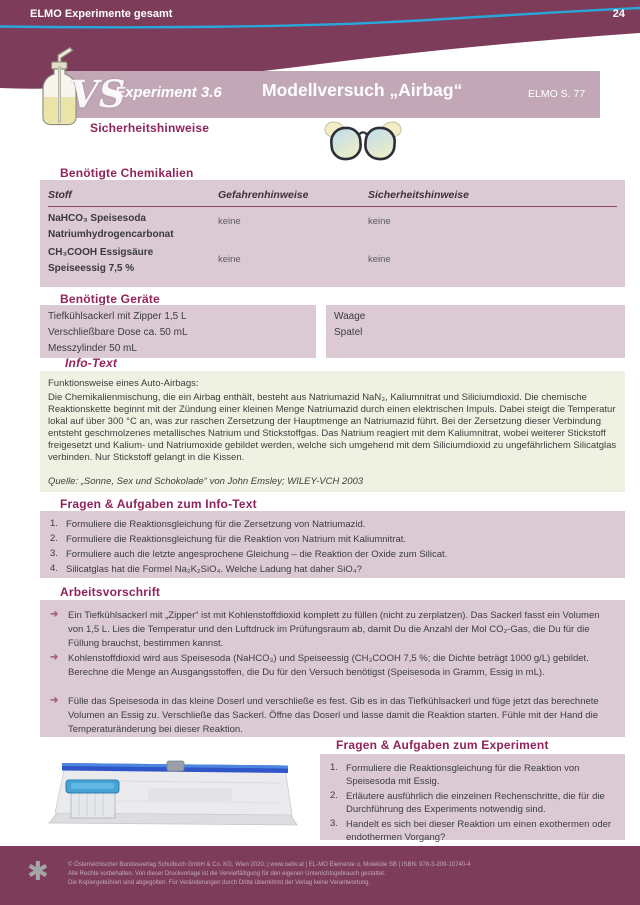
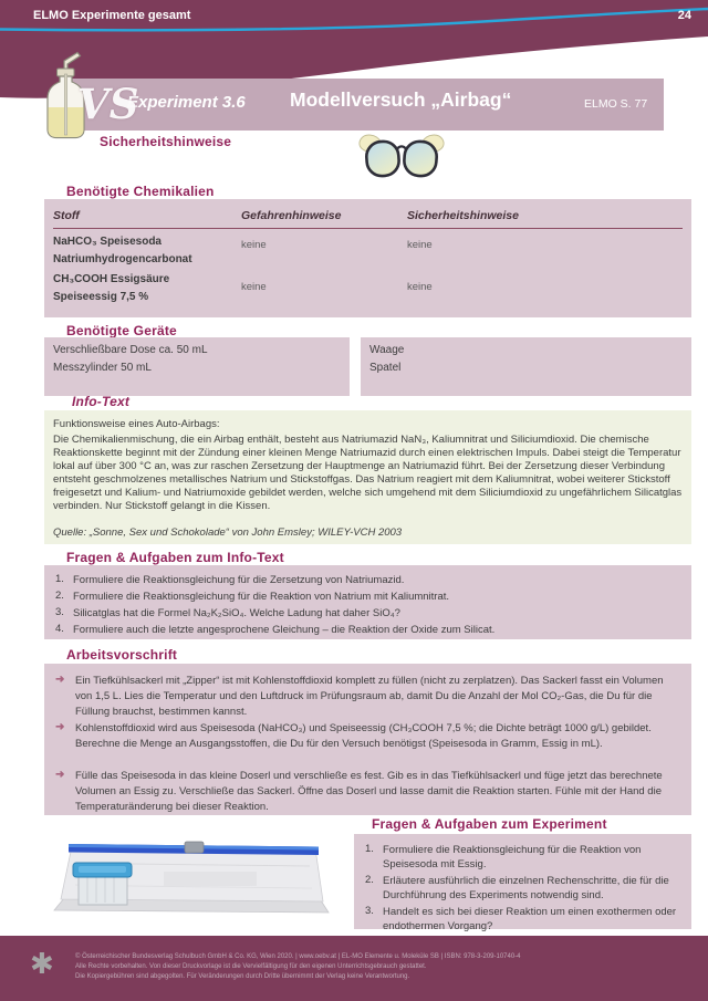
  ELMO Experimente gesamt
  24
  Experiment 3.6
  Modellversuch „Airbag“
  ELMO S. 77
  VS
  Sicherheitshinweise
  Benötigte Chemikalien
  Stoff
  Gefahrenhinweise
  Sicherheitshinweise
  NaHCO₃ Speisesoda
  Natriumhydrogencarbonat
  keine
  keine
  CH₃COOH Essigsäure
  Speiseessig 7,5 %
  keine
  keine
  Benötigte Geräte
- Tiefkühlsackerl mit Zipper 1,5 L
  Verschließbare Dose ca. 50 mL
  Messzylinder 50 mL
  Waage
  Spatel
  Info-Text
  Funktionsweise eines Auto-Airbags:
  Die Chemikalienmischung, die ein Airbag enthält, besteht aus Natriumazid NaN₃, Kaliumnitrat und Siliciumdioxid. Die chemische Reaktionskette beginnt mit der Zündung einer kleinen Menge Natriumazid durch einen elektrischen Impuls. Dabei steigt die Temperatur lokal auf über 300 °C an, was zur raschen Zersetzung der Hauptmenge an Natriumazid führt. Bei der Zersetzung dieser Verbindung entsteht geschmolzenes metallisches Natrium und Stickstoffgas. Das Natrium reagiert mit dem Kaliumnitrat, wobei weiterer Stickstoff freigesetzt und Kalium- und Natriumoxide gebildet werden, welche sich umgehend mit dem Siliciumdioxid zu ungefährlichem Silicatglas verbinden. Nur Stickstoff gelangt in die Kissen.
  Quelle: „Sonne, Sex und Schokolade“ von John Emsley; WILEY-VCH 2003
  Fragen & Aufgaben zum Info-Text
  1.
  Formuliere die Reaktionsgleichung für die Zersetzung von Natriumazid.
  2.
  Formuliere die Reaktionsgleichung für die Reaktion von Natrium mit Kaliumnitrat.
  3.
- Formuliere auch die letzte angesprochene Gleichung – die Reaktion der Oxide zum Silicat.
+ Silicatglas hat die Formel Na₂K₂SiO₄. Welche Ladung hat daher SiO₄?
  4.
- Silicatglas hat die Formel Na₂K₂SiO₄. Welche Ladung hat daher SiO₄?
+ Formuliere auch die letzte angesprochene Gleichung – die Reaktion der Oxide zum Silicat.
  Arbeitsvorschrift
  ➜
  Ein Tiefkühlsackerl mit „Zipper“ ist mit Kohlenstoffdioxid komplett zu füllen (nicht zu zerplatzen). Das Sackerl fasst ein Volumen von 1,5 L. Lies die Temperatur und den Luftdruck im Prüfungsraum ab, damit Du die Anzahl der Mol CO₂-Gas, die Du für die Füllung brauchst, bestimmen kannst.
  ➜
  Kohlenstoffdioxid wird aus Speisesoda (NaHCO₃) und Speiseessig (CH₃COOH 7,5 %; die Dichte beträgt 1000 g/L) gebildet. Berechne die Menge an Ausgangsstoffen, die Du für den Versuch benötigst (Speisesoda in Gramm, Essig in mL).
  ➜
  Fülle das Speisesoda in das kleine Doserl und verschließe es fest. Gib es in das Tiefkühlsackerl und füge jetzt das berechnete Volumen an Essig zu. Verschließe das Sackerl. Öffne das Doserl und lasse damit die Reaktion starten. Fühle mit der Hand die Temperaturänderung bei dieser Reaktion.
  Fragen & Aufgaben zum Experiment
  1.
  Formuliere die Reaktionsgleichung für die Reaktion von Speisesoda mit Essig.
  2.
  Erläutere ausführlich die einzelnen Rechenschritte, die für die Durchführung des Experiments notwendig sind.
  3.
  Handelt es sich bei dieser Reaktion um einen exothermen oder endothermen Vorgang?
  ✱
